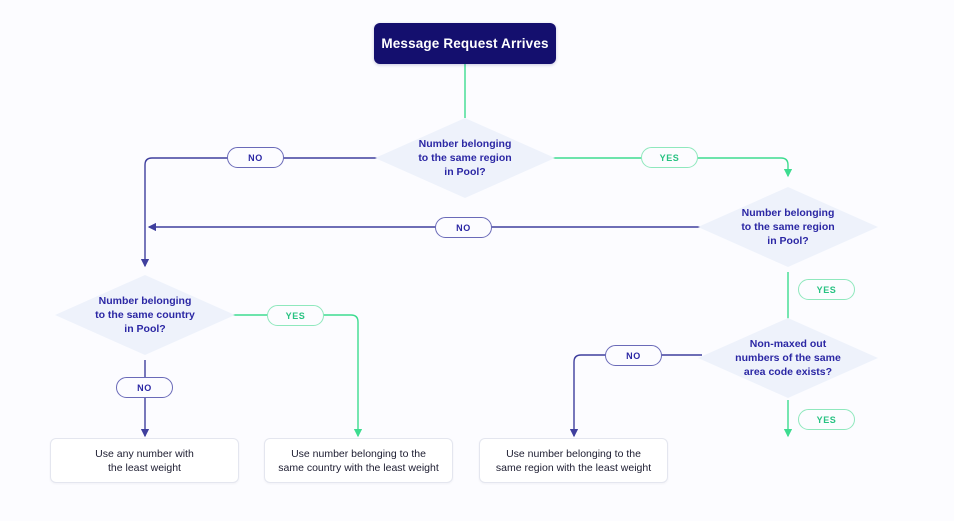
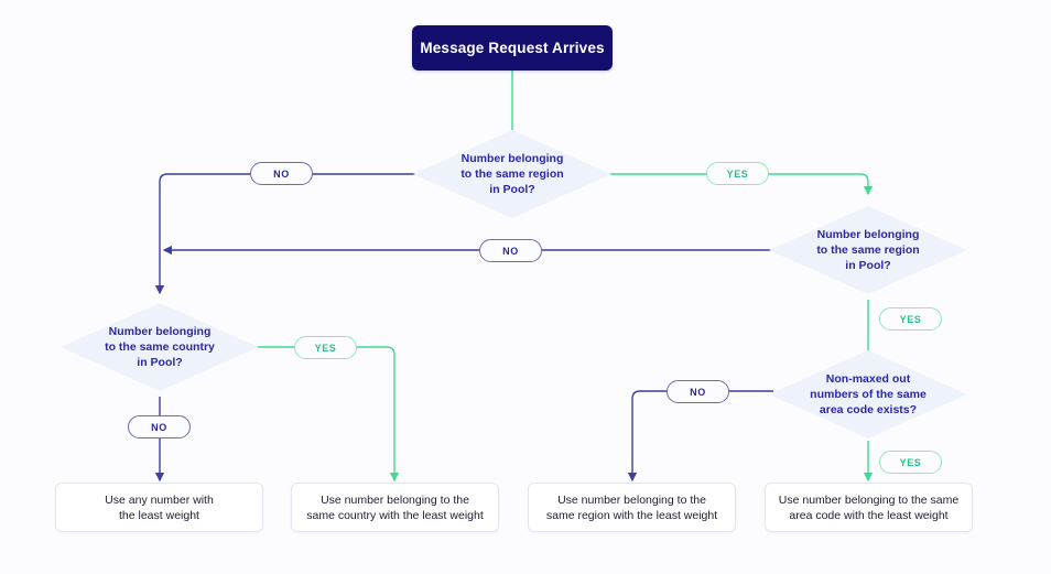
  Message Request Arrives
  Number belonging
  to the same region
  in Pool?
  Number belonging
  to the same region
  in Pool?
  Number belonging
  to the same country
  in Pool?
  Non-maxed out
  numbers of the same
  area code exists?
  Use any number with
  the least weight
  Use number belonging to the
  same country with the least weight
  Use number belonging to the
  same region with the least weight
+ Use number belonging to the same
+ area code with the least weight
  NO
  YES
  NO
  YES
  NO
  YES
  NO
  YES
